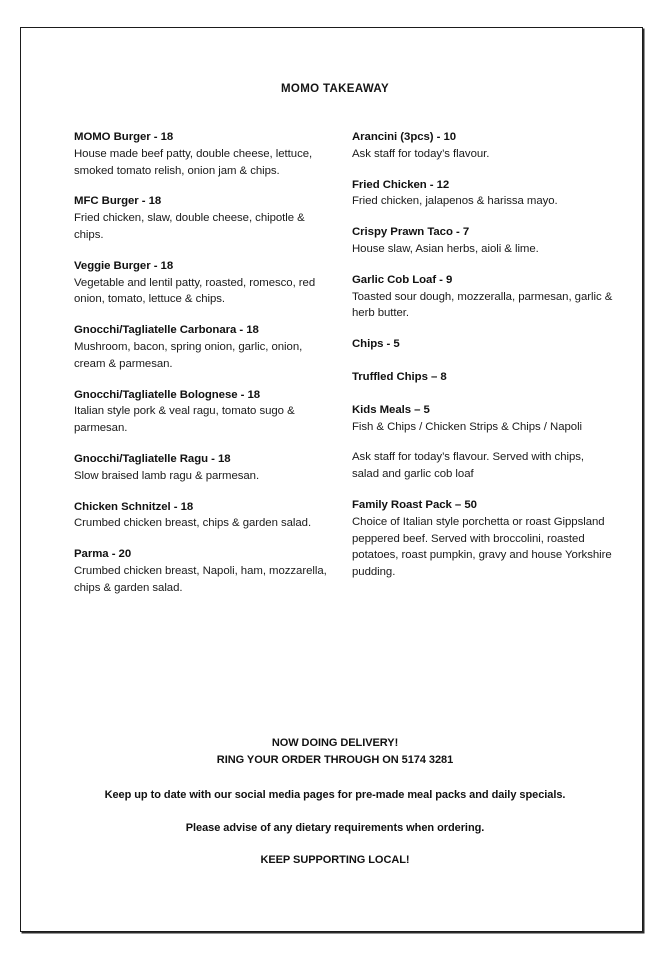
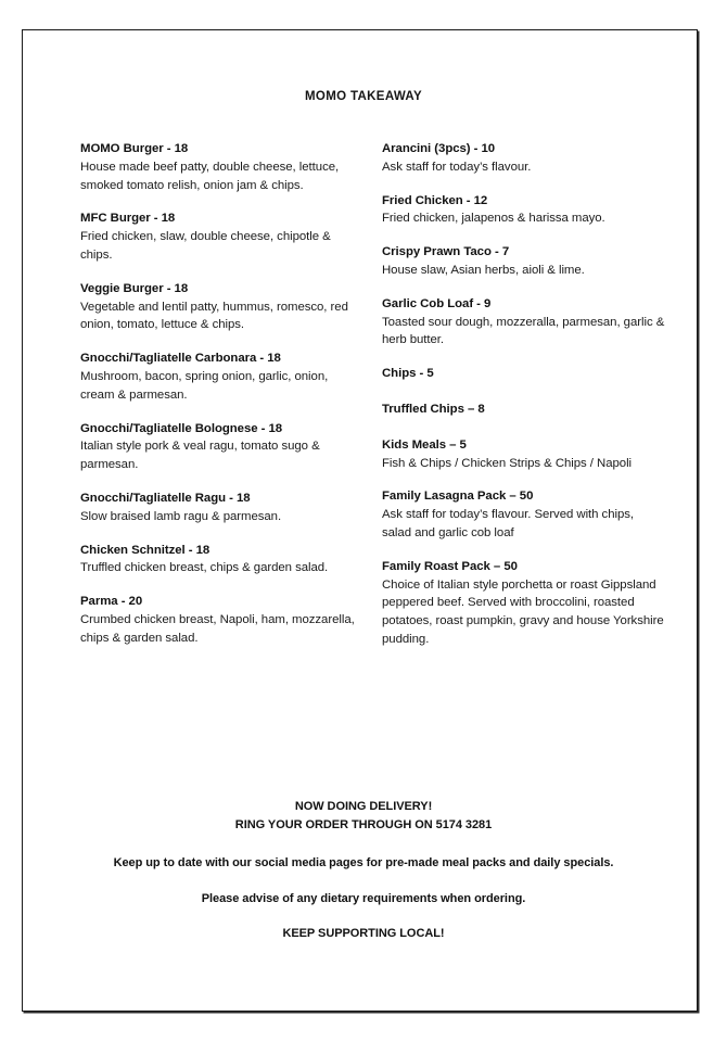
  MOMO TAKEAWAY
  MOMO Burger - 18
  House made beef patty, double cheese, lettuce, smoked tomato relish, onion jam & chips.
  MFC Burger - 18
  Fried chicken, slaw, double cheese, chipotle & chips.
  Veggie Burger - 18
- Vegetable and lentil patty, roasted, romesco, red onion, tomato, lettuce & chips.
+ Vegetable and lentil patty, hummus, romesco, red onion, tomato, lettuce & chips.
  Gnocchi/Tagliatelle Carbonara - 18
  Mushroom, bacon, spring onion, garlic, onion, cream & parmesan.
  Gnocchi/Tagliatelle Bolognese - 18
  Italian style pork & veal ragu, tomato sugo & parmesan.
  Gnocchi/Tagliatelle Ragu - 18
  Slow braised lamb ragu & parmesan.
  Chicken Schnitzel - 18
- Crumbed chicken breast, chips & garden salad.
+ Truffled chicken breast, chips & garden salad.
  Parma - 20
  Crumbed chicken breast, Napoli, ham, mozzarella, chips & garden salad.
  Arancini (3pcs) - 10
  Ask staff for today’s flavour.
  Fried Chicken - 12
  Fried chicken, jalapenos & harissa mayo.
  Crispy Prawn Taco - 7
  House slaw, Asian herbs, aioli & lime.
  Garlic Cob Loaf - 9
  Toasted sour dough, mozzeralla, parmesan, garlic & herb butter.
  Chips - 5
  Truffled Chips – 8
  Kids Meals – 5
  Fish & Chips / Chicken Strips & Chips / Napoli
+ Family Lasagna Pack – 50
  Ask staff for today’s flavour. Served with chips, salad and garlic cob loaf
  Family Roast Pack – 50
  Choice of Italian style porchetta or roast Gippsland peppered beef. Served with broccolini, roasted potatoes, roast pumpkin, gravy and house Yorkshire pudding.
  NOW DOING DELIVERY!
  RING YOUR ORDER THROUGH ON 5174 3281
  Keep up to date with our social media pages for pre-made meal packs and daily specials.
  Please advise of any dietary requirements when ordering.
  KEEP SUPPORTING LOCAL!
